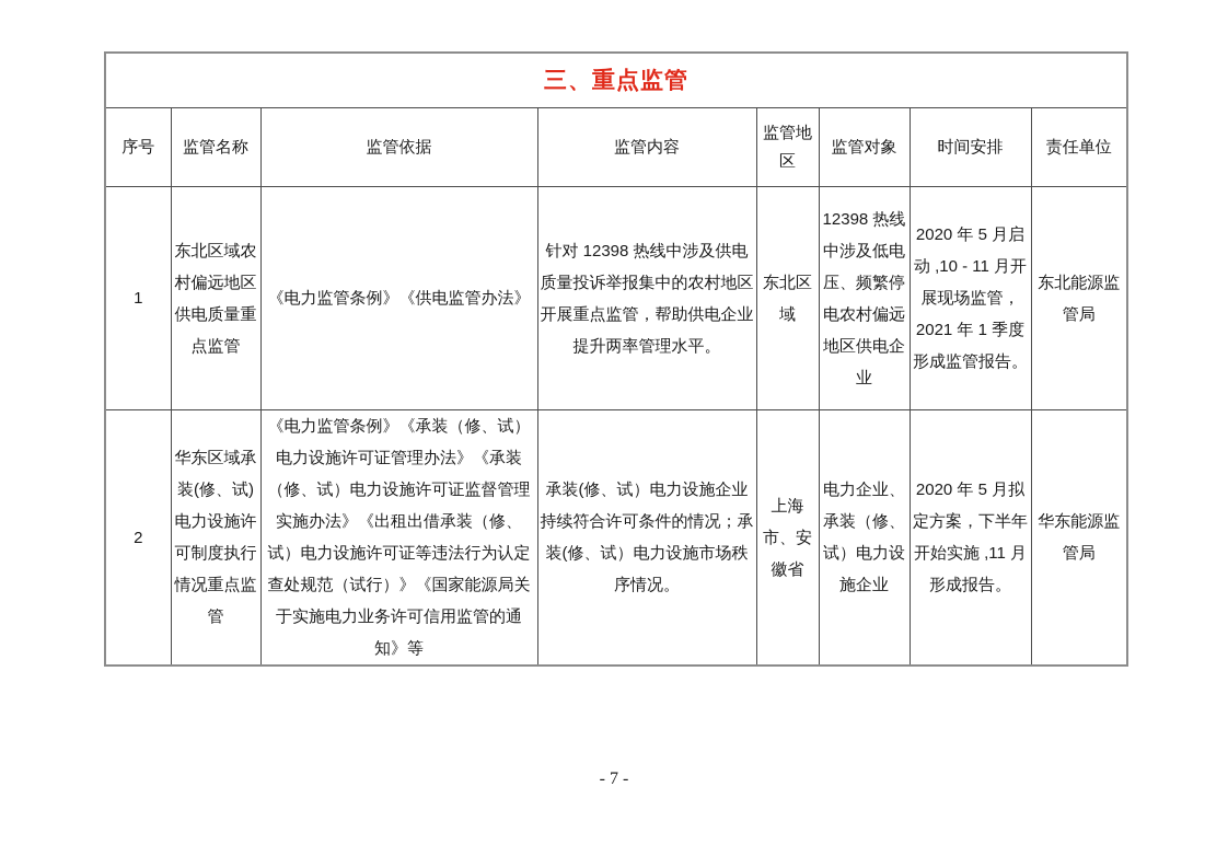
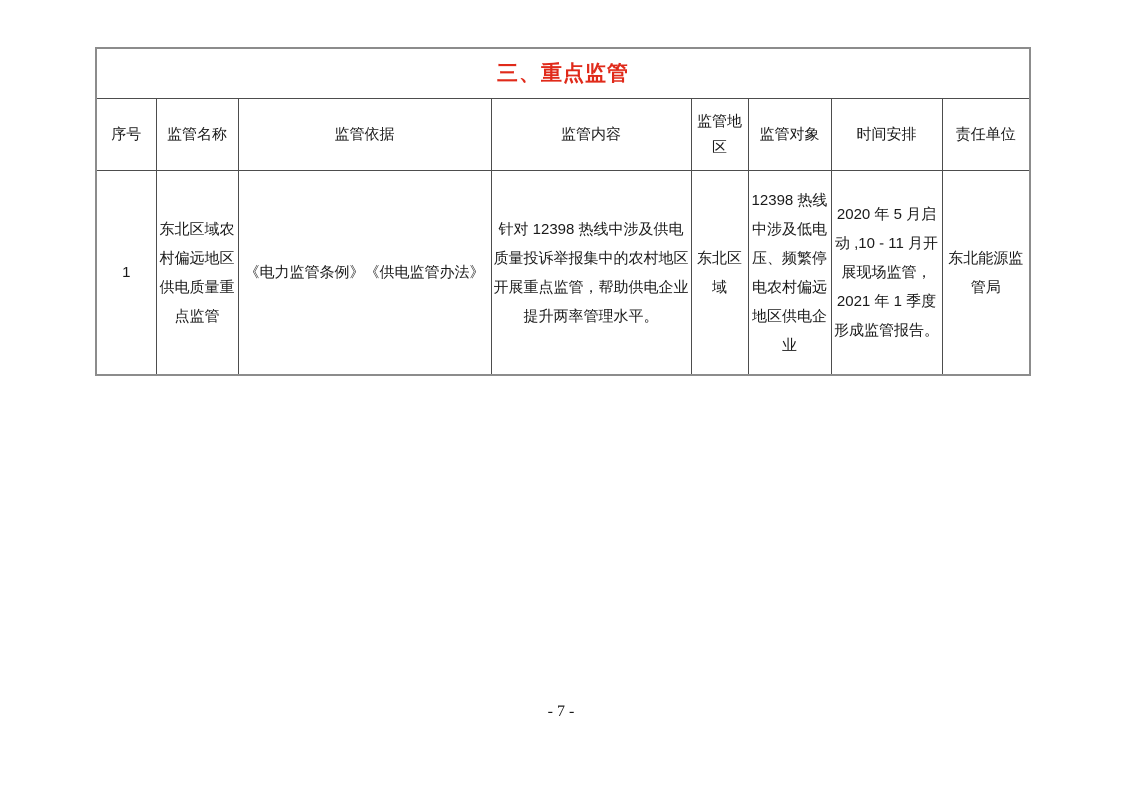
  三、重点监管
  序号	监管名称	监管依据	监管内容	监管地区	监管对象	时间安排	责任单位
  1	东北区域农村偏远地区供电质量重点监管	《电力监管条例》《供电监管办法》	针对 12398 热线中涉及供电质量投诉举报集中的农村地区开展重点监管，帮助供电企业提升两率管理水平。	东北区域	12398 热线中涉及低电压、频繁停电农村偏远地区供电企业	2020 年 5 月启动 ,10 - 11 月开展现场监管，2021 年 1 季度形成监管报告。	东北能源监管局
- 2	华东区域承装(修、试)电力设施许可制度执行情况重点监管	《电力监管条例》《承装（修、试）电力设施许可证管理办法》《承装（修、试）电力设施许可证监督管理实施办法》《出租出借承装（修、试）电力设施许可证等违法行为认定查处规范（试行）》《国家能源局关于实施电力业务许可信用监管的通知》等	承装(修、试）电力设施企业持续符合许可条件的情况；承装(修、试）电力设施市场秩序情况。	上海市、安徽省	电力企业、承装（修、试）电力设施企业	2020 年 5 月拟定方案，下半年开始实施 ,11 月形成报告。	华东能源监管局
  - 7 -
